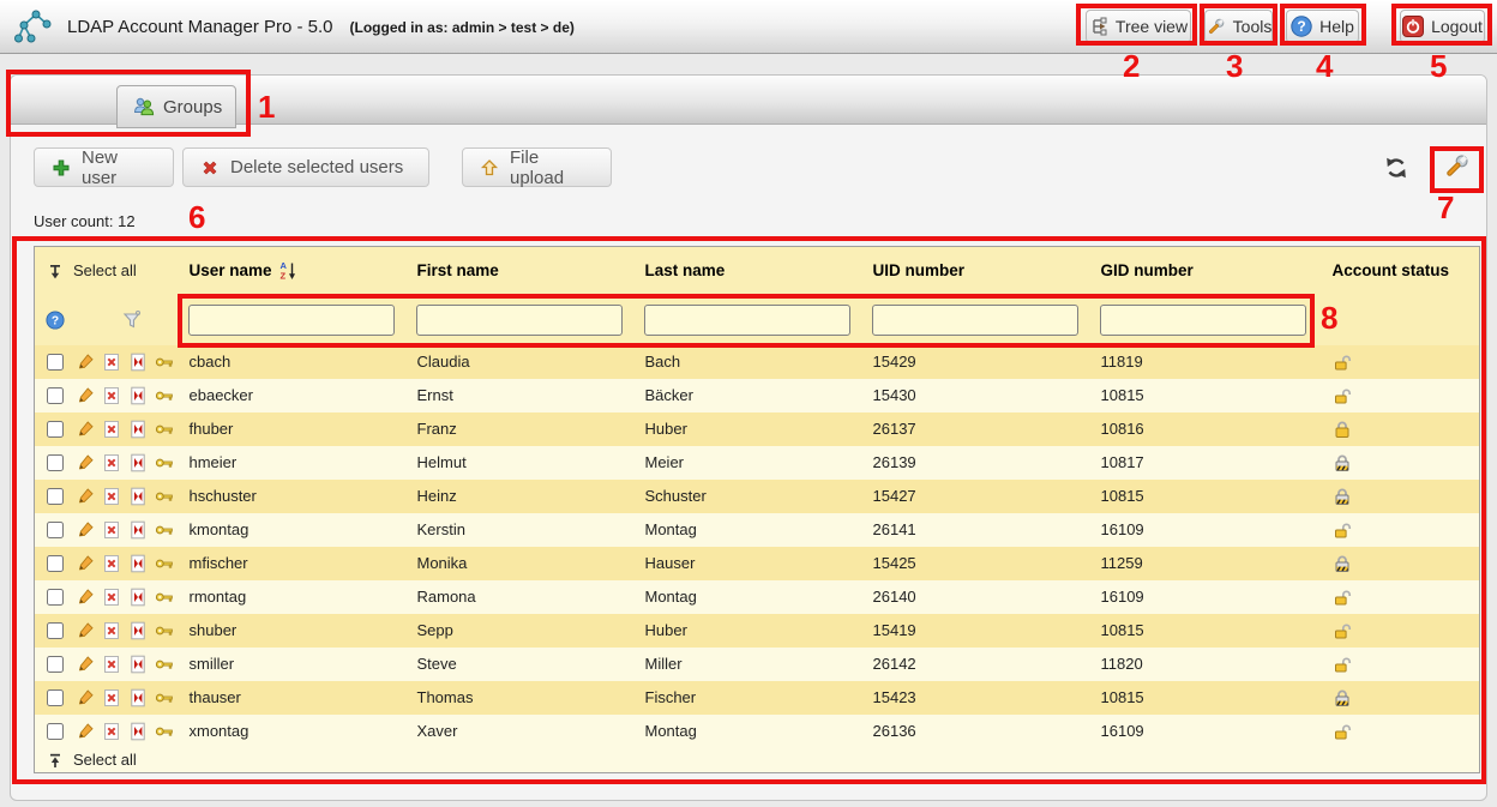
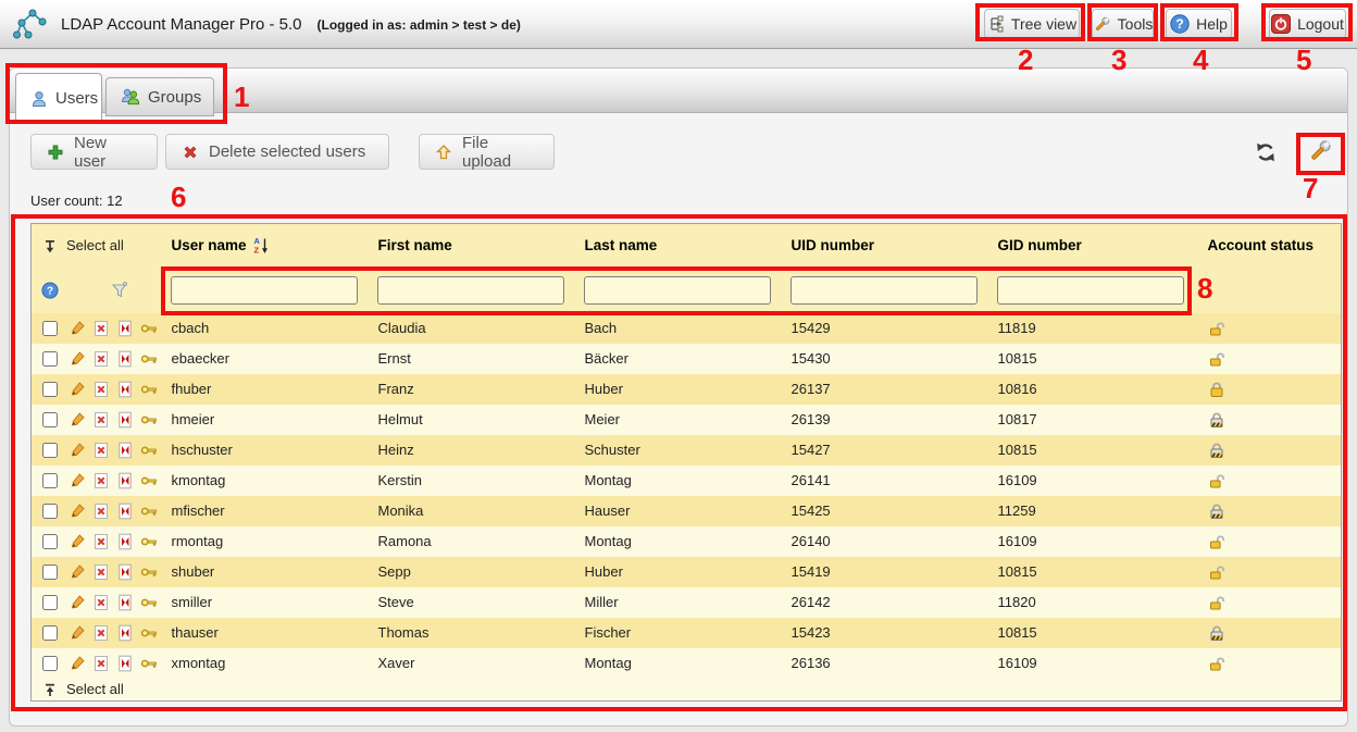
  LDAP Account Manager Pro - 5.0
  (Logged in as: admin > test > de)
  Tree view
  Tools
  ?
  Help
  Logout
+ Users
  Groups
  New user
  Delete selected users
  File upload
  User count: 12
  Select all	User name A Z	First name	Last name	UID number	GID number	Account status
  ?
  		cbach	Claudia	Bach	15429	11819
  		ebaecker	Ernst	Bäcker	15430	10815
  		fhuber	Franz	Huber	26137	10816
  		hmeier	Helmut	Meier	26139	10817
  		hschuster	Heinz	Schuster	15427	10815
  		kmontag	Kerstin	Montag	26141	16109
  		mfischer	Monika	Hauser	15425	11259
  		rmontag	Ramona	Montag	26140	16109
  		shuber	Sepp	Huber	15419	10815
  		smiller	Steve	Miller	26142	11820
  		thauser	Thomas	Fischer	15423	10815
  		xmontag	Xaver	Montag	26136	16109
  Select all
  1
  2
  3
  4
  5
  6
  7
  8
